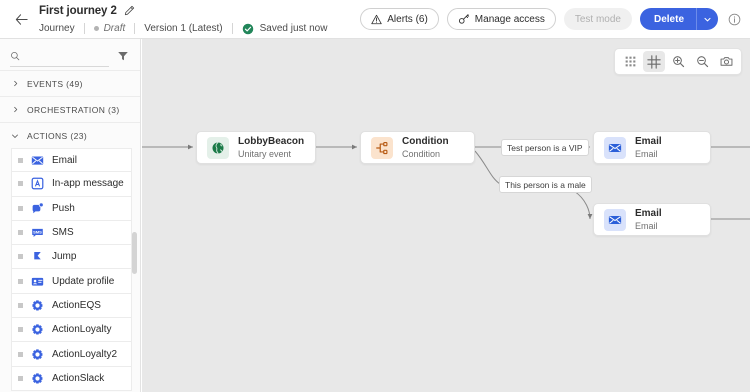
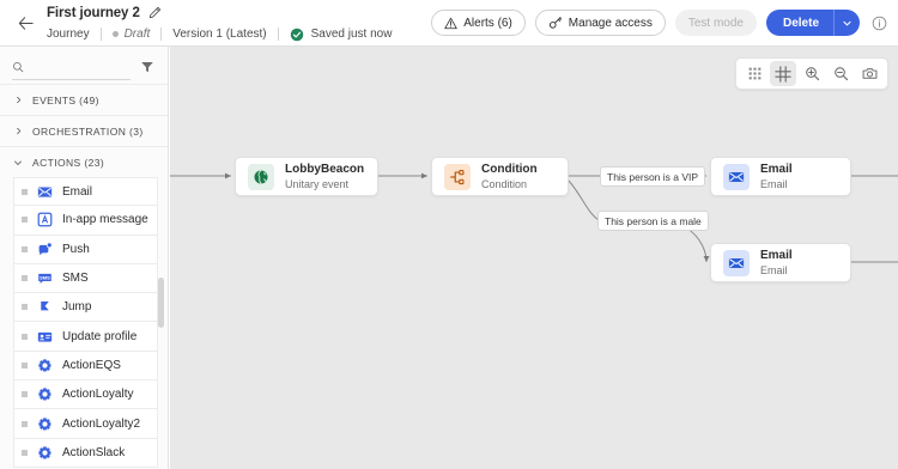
  First journey 2
  Journey
  Draft
  Version 1 (Latest)
  Saved just now
  Alerts (6)
  Manage access
  Test mode
  Delete
  EVENTS (49)
  ORCHESTRATION (3)
  ACTIONS (23)
  Email
  In-app message
  Push
  SMS
  Jump
  Update profile
  ActionEQS
  ActionLoyalty
  ActionLoyalty2
  ActionSlack
  LobbyBeacon
  Unitary event
  Condition
  Condition
  Email
  Email
  Email
  Email
- Test person is a VIP
+ This person is a VIP
  This person is a male
